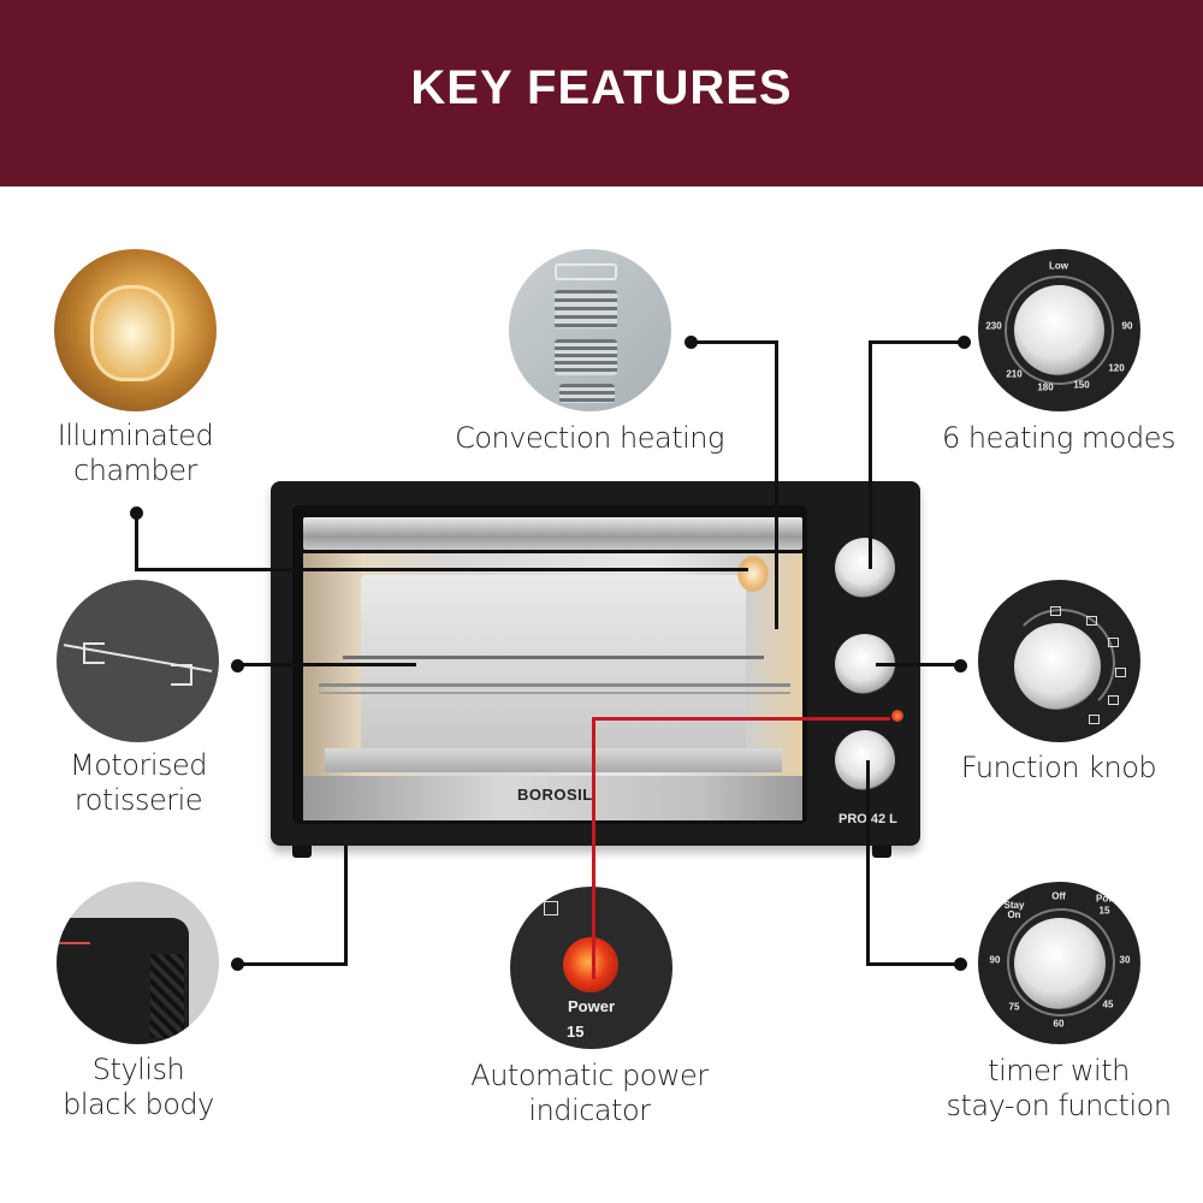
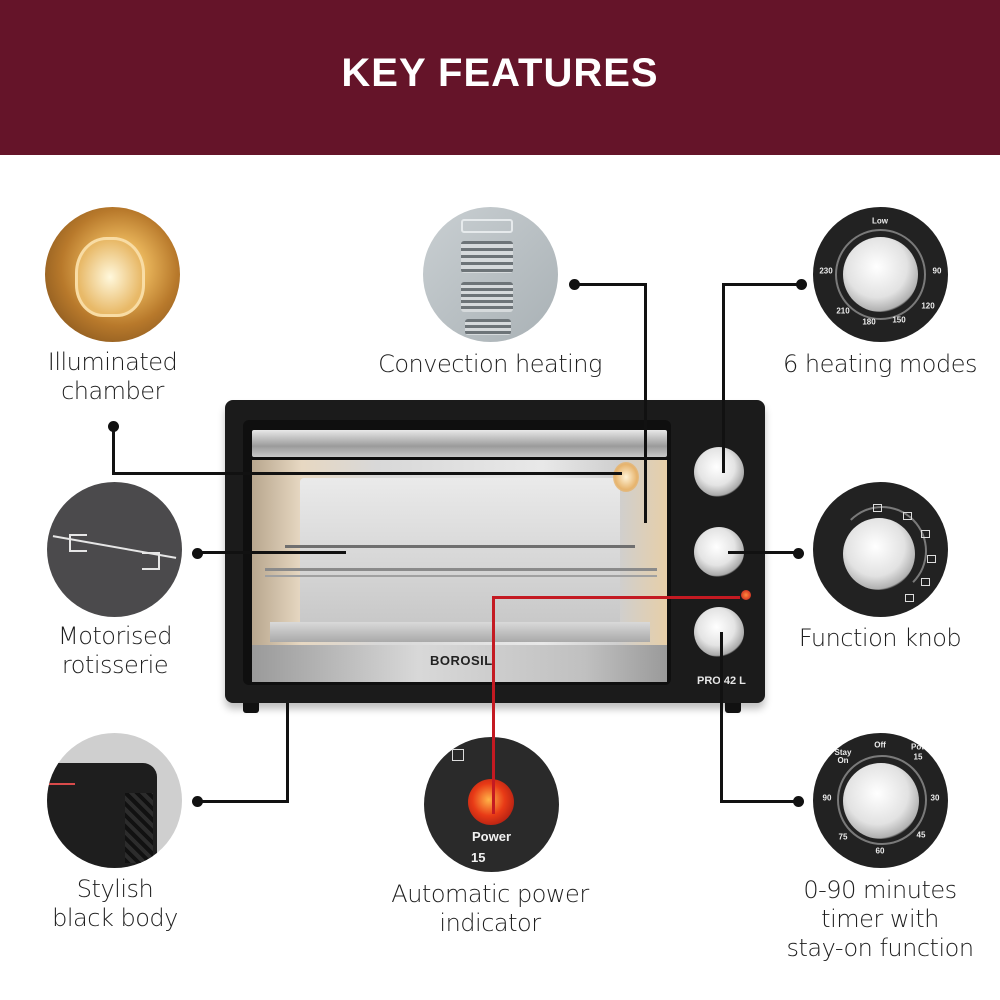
  KEY FEATURES
  BOROSIL
  PRO 42 L
  Illuminated
  chamber
  Convection heating
  Low
  90
  120
  150
  180
  210
  230
  6 heating modes
  Motorised
  rotisserie
  Function knob
  Stylish
  black body
  Power
  15
  Automatic power
  indicator
  Off
  15
  30
  45
  60
  75
  90
  Stay On
  Power
+ 0-90 minutes
  timer with
  stay-on function
